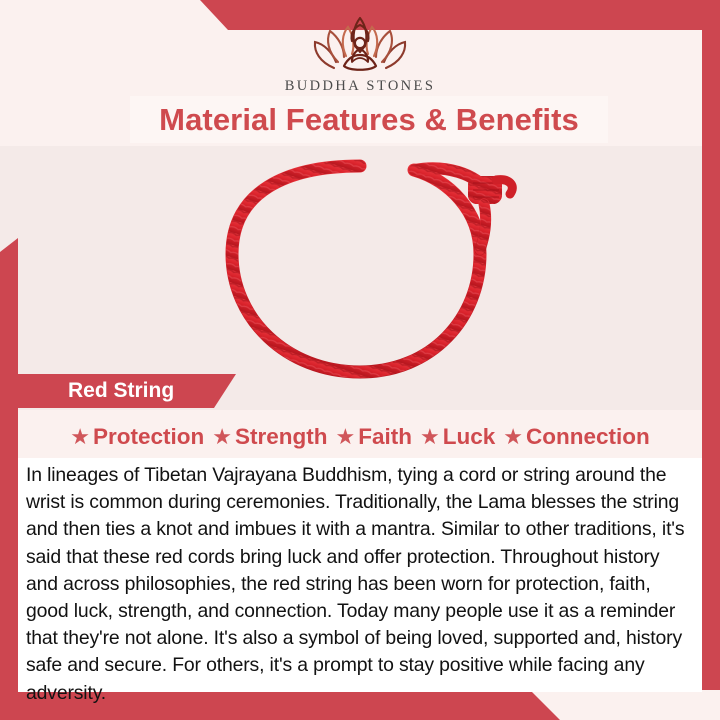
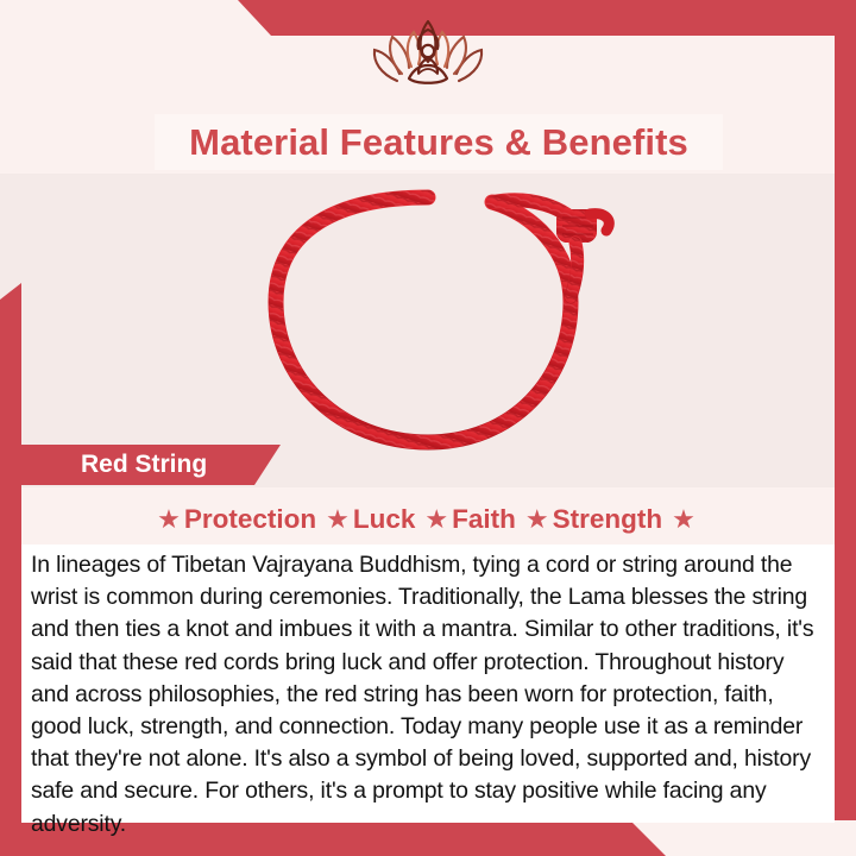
- BUDDHA STONES
  Material Features & Benefits
  Red String
  ★
  Protection
  ★
- Strength
+ Luck
  ★
  Faith
  ★
- Luck
+ Strength
  ★
- Connection
  In lineages of Tibetan Vajrayana Buddhism, tying a cord or string around the wrist is common during ceremonies. Traditionally, the Lama blesses the string and then ties a knot and imbues it with a mantra. Similar to other traditions, it's said that these red cords bring luck and offer protection. Throughout history and across philosophies, the red string has been worn for protection, faith, good luck, strength, and connection. Today many people use it as a reminder that they're not alone. It's also a symbol of being loved, supported and, history safe and secure. For others, it's a prompt to stay positive while facing any adversity.
